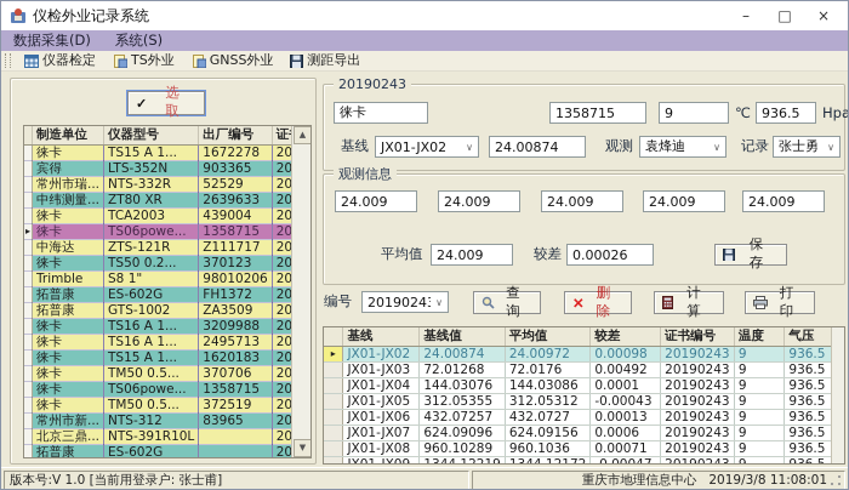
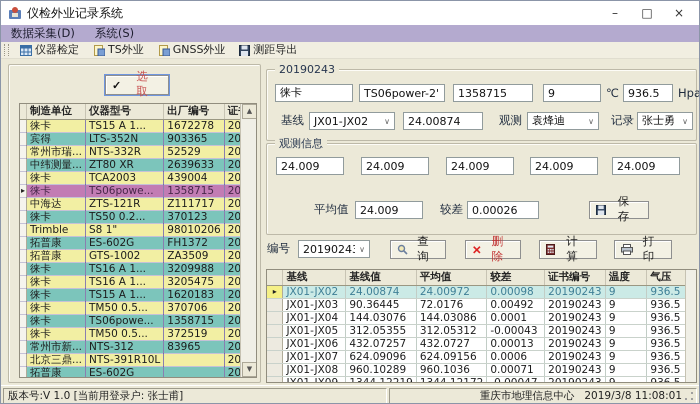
  仪检外业记录系统
  –
  □
  ×
  数据采集(D)
  系统(S)
  仪器检定
  TS外业
  GNSS外业
  测距导出
  ✓
  选 取
  	制造单位	仪器型号	出厂编号	证
  	徕卡	TS15 A 1...	1672278	20
  	宾得	LTS-352N	903365	20
  	常州市瑞...	NTS-332R	52529	20
  	中纬测量...	ZT80 XR	2639633	20
  	徕卡	TCA2003	439004	20
  ▸	徕卡	TS06powe...	1358715	20
  	中海达	ZTS-121R	Z111717	20
  	徕卡	TS50 0.2...	370123	20
  	Trimble	S8 1"	98010206	20
  	拓普康	ES-602G	FH1372	20
  	拓普康	GTS-1002	ZA3509	20
  	徕卡	TS16 A 1...	3209988	20
- 	徕卡	TS16 A 1...	2495713	20
+ 	徕卡	TS16 A 1...	3205475	20
  	徕卡	TS15 A 1...	1620183	20
  	徕卡	TM50 0.5...	370706	20
  	徕卡	TS06powe...	1358715	20
  	徕卡	TM50 0.5...	372519	20
  	常州市新...	NTS-312	83965	20
  	北京三鼎...	NTS-391R10L		20
  	拓普康	ES-602G		20
  ▲
  ▼
  20190243
  徕卡
+ TS06power-2'
  1358715
  9
  ℃
  936.5
  Hpa
  基线
  JX01-JX02
  ∨
  24.00874
  观测
  袁烽迪
  ∨
  记录
  张士勇
  ∨
  观测信息
  24.009
  24.009
  24.009
  24.009
  24.009
  平均值
  24.009
  较差
  0.00026
  保 存
  编号
  2019024
  ∨
  查 询
  ✕
  删 除
  计 算
  打 印
  	基线	基线值	平均值	较差	证书编号	温度	气压
  ▸	JX01-JX02	24.00874	24.00972	0.00098	20190243	9	936.5
- 	JX01-JX03	72.01268	72.0176	0.00492	20190243	9	936.5
+ 	JX01-JX03	90.36445	72.0176	0.00492	20190243	9	936.5
  	JX01-JX04	144.03076	144.03086	0.0001	20190243	9	936.5
  	JX01-JX05	312.05355	312.05312	-0.00043	20190243	9	936.5
  	JX01-JX06	432.07257	432.0727	0.00013	20190243	9	936.5
  	JX01-JX07	624.09096	624.09156	0.0006	20190243	9	936.5
  	JX01-JX08	960.10289	960.1036	0.00071	20190243	9	936.5
  版本号:V 1.0 [当前用登录户: 张士甫]
  重庆市地理信息中心 2019/3/8 11:08:01
